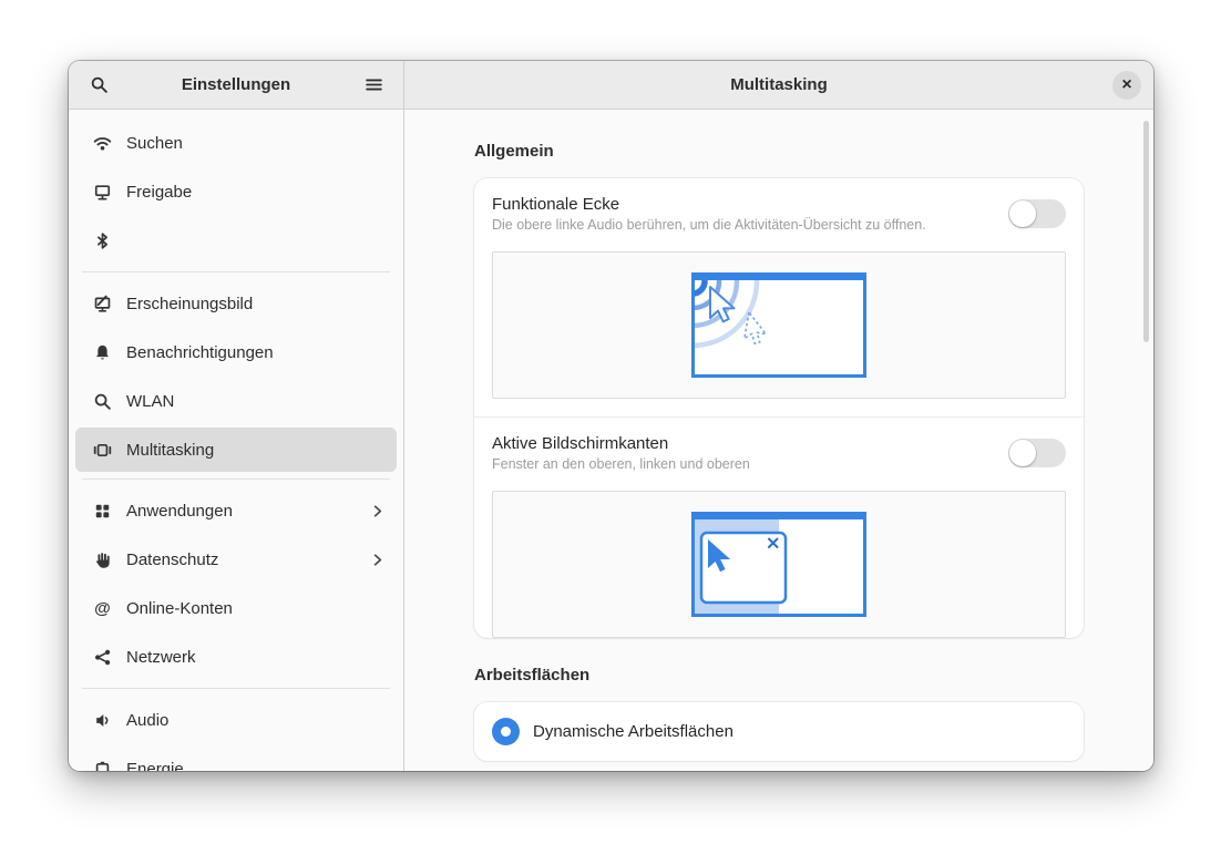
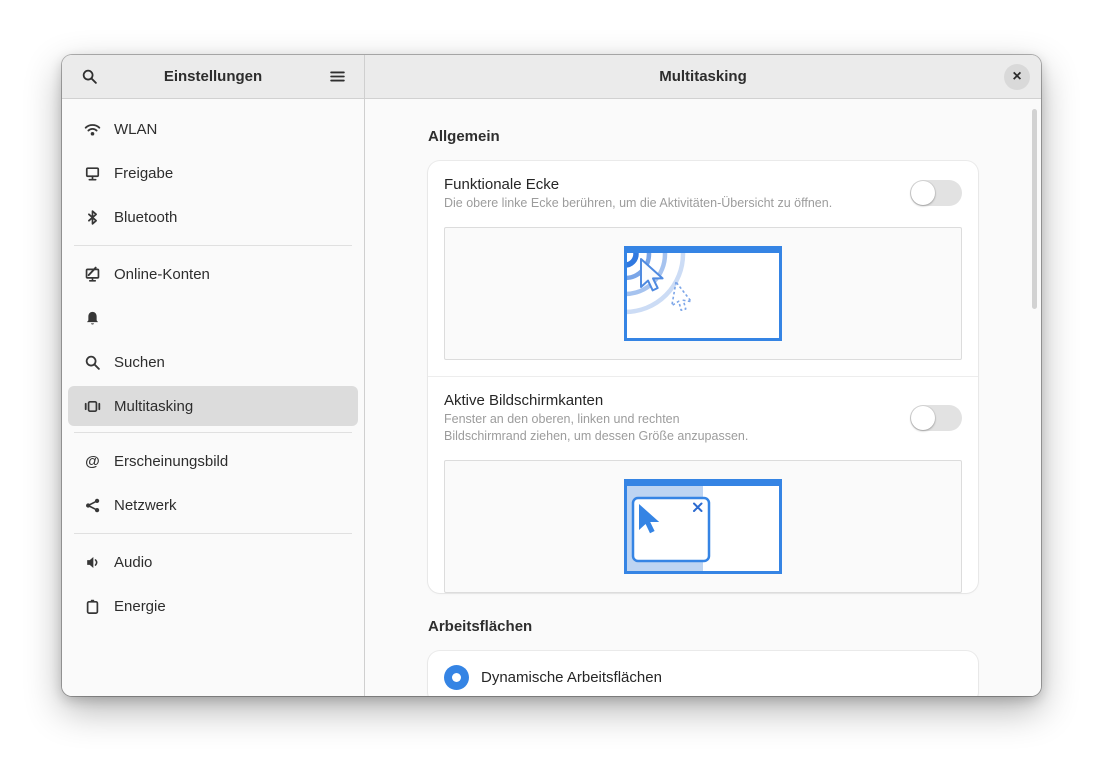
  Einstellungen
- Suchen
+ WLAN
  Freigabe
+ Bluetooth
- Erscheinungsbild
+ Online-Konten
- Benachrichtigungen
- WLAN
+ Suchen
  Multitasking
- Anwendungen
- Datenschutz
  @
- Online-Konten
+ Erscheinungsbild
  Netzwerk
  Audio
  Energie
  Multitasking
  ×
  Allgemein
  Funktionale Ecke
- Die obere linke Audio berühren, um die Aktivitäten-Übersicht zu öffnen.
+ Die obere linke Ecke berühren, um die Aktivitäten-Übersicht zu öffnen.
  Aktive Bildschirmkanten
- Fenster an den oberen, linken und oberen
+ Fenster an den oberen, linken und rechten
+ Bildschirmrand ziehen, um dessen Größe anzupassen.
  Arbeitsflächen
  Dynamische Arbeitsflächen
